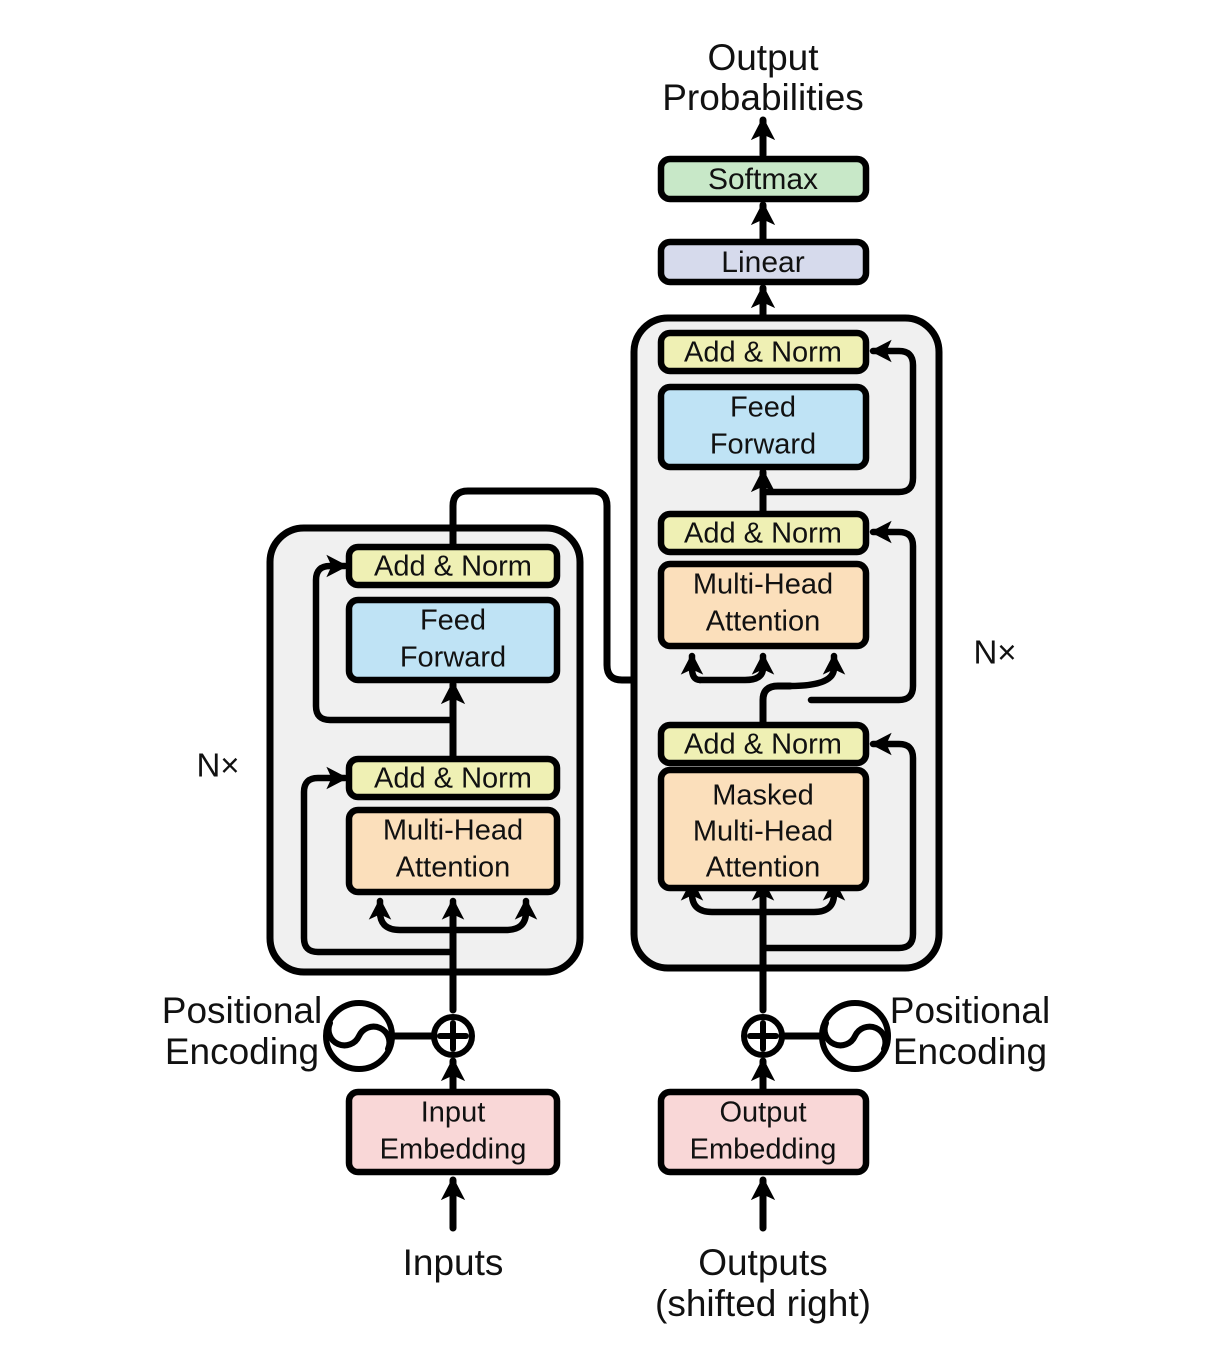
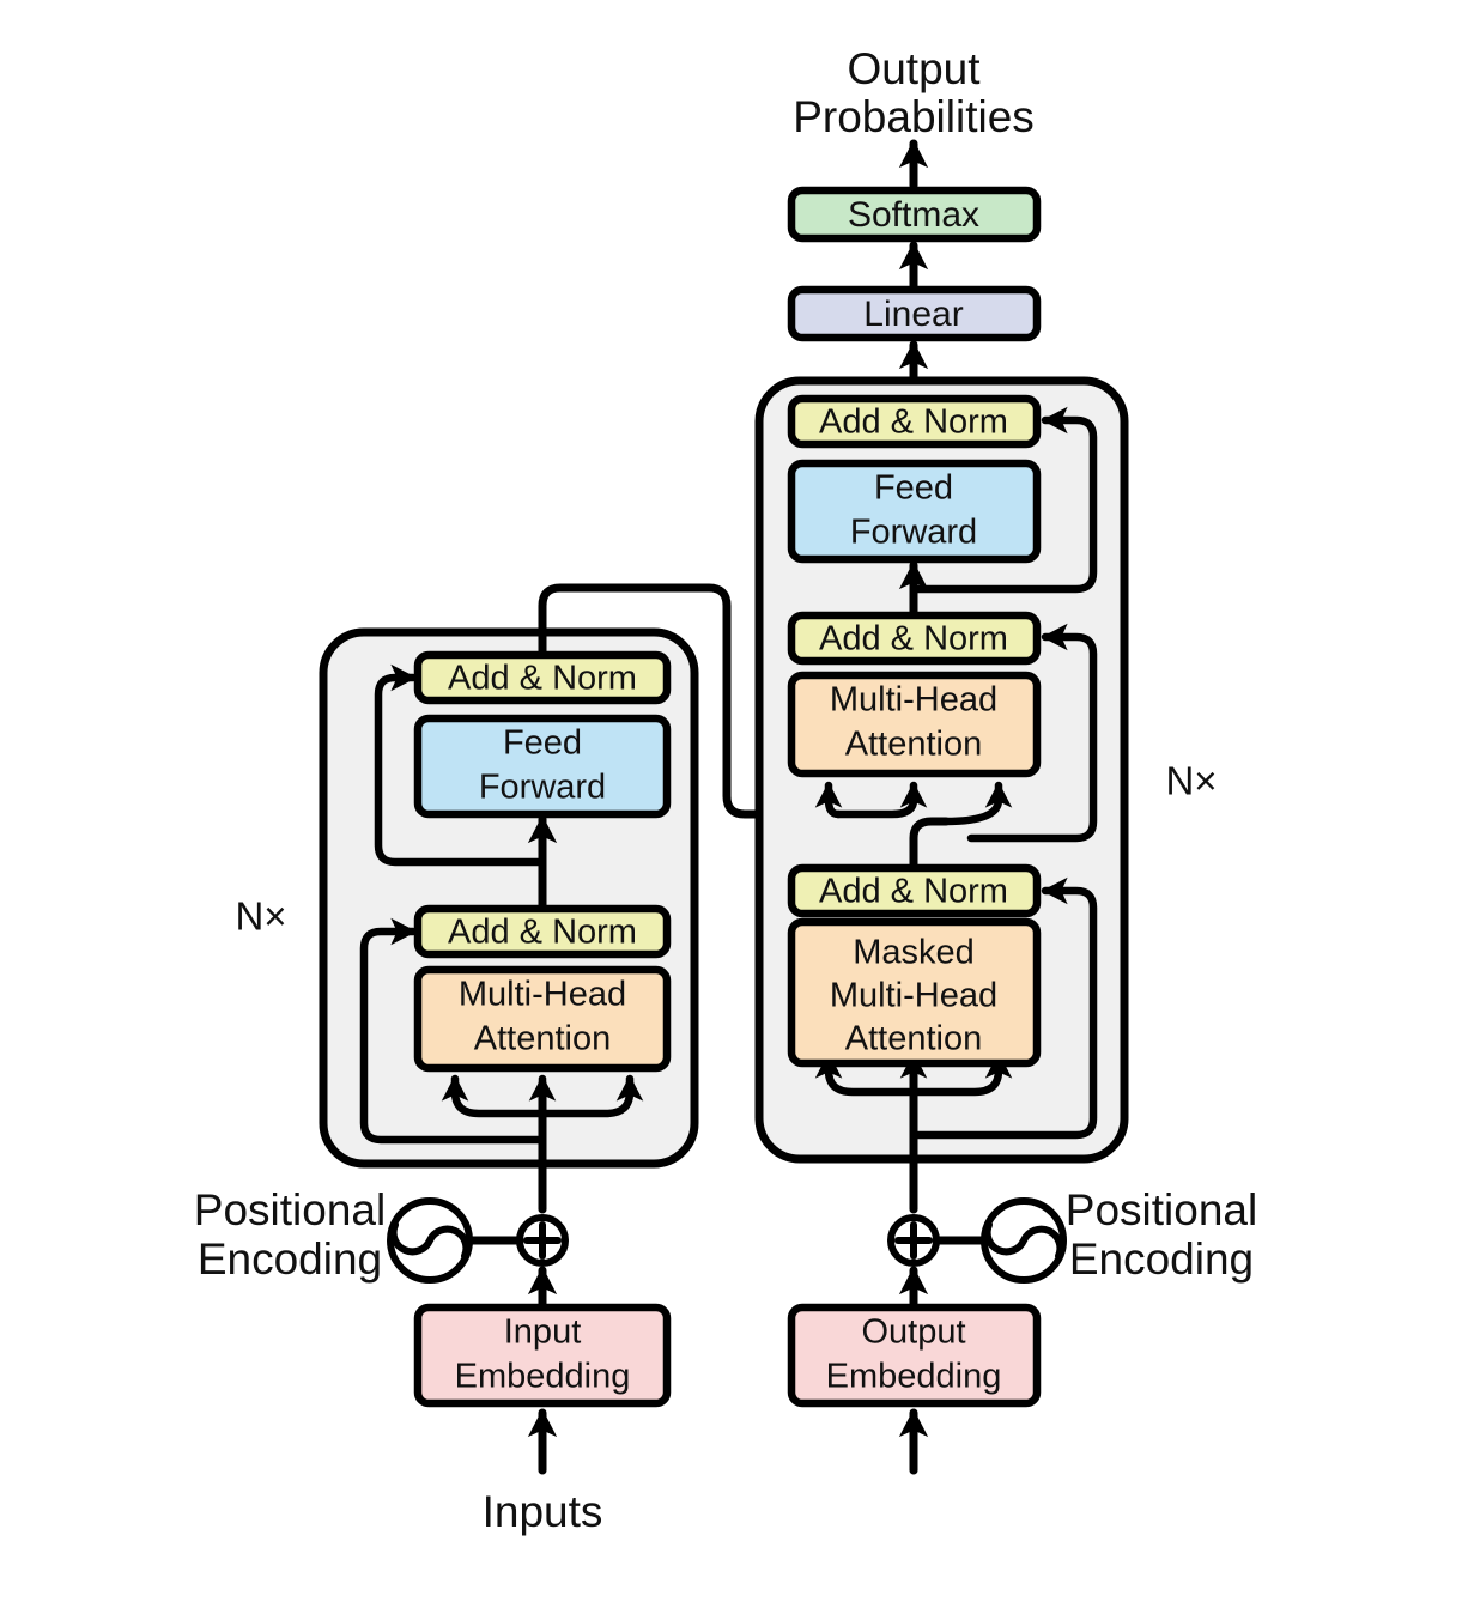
  Output
  Probabilities
  Softmax
  Linear
  N×
  Multi-Head
  Attention
  Add & Norm
  Feed
  Forward
  Add & Norm
  N×
  Masked
  Multi-Head
  Attention
  Add & Norm
  Multi-Head
  Attention
  Add & Norm
  Feed
  Forward
  Add & Norm
  Positional
  Encoding
  Input
  Embedding
  Inputs
  Positional
  Encoding
  Output
  Embedding
- Outputs
- (shifted right)
